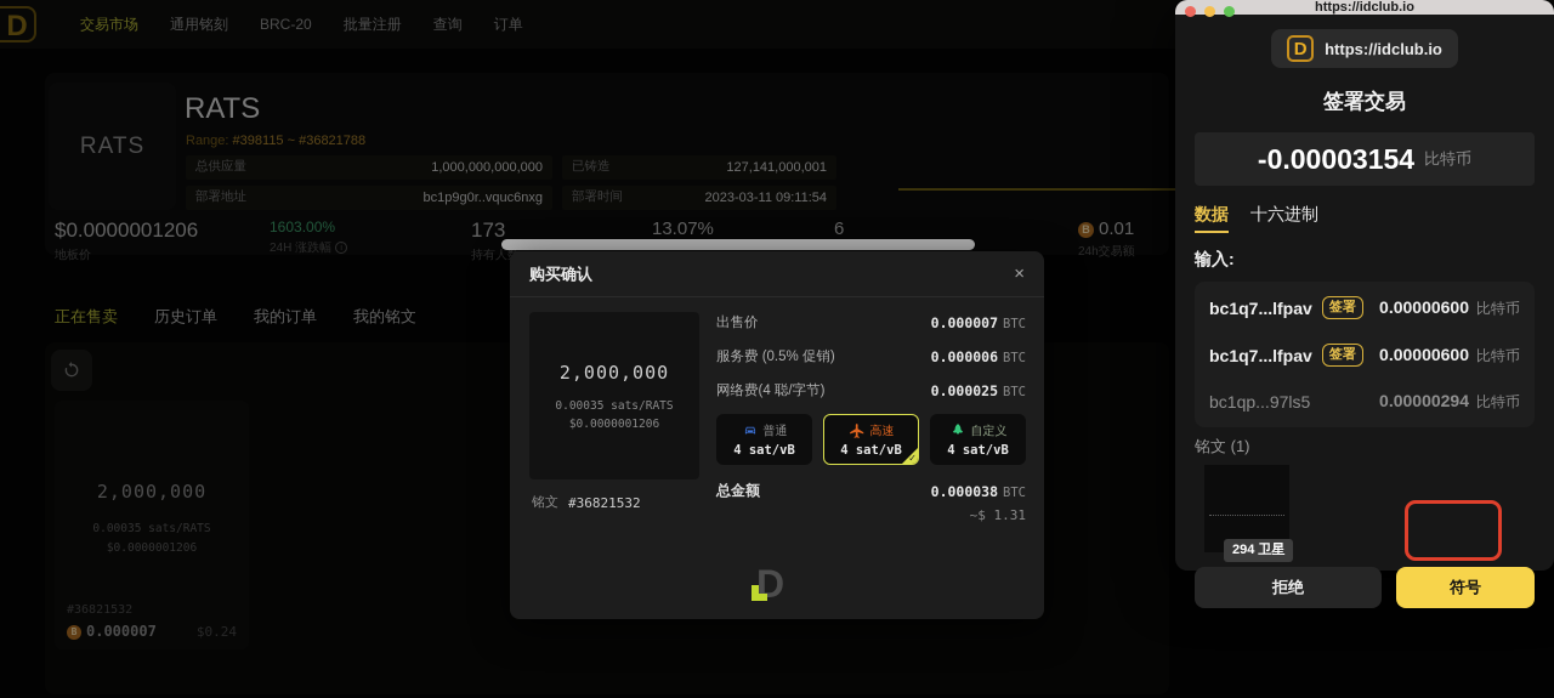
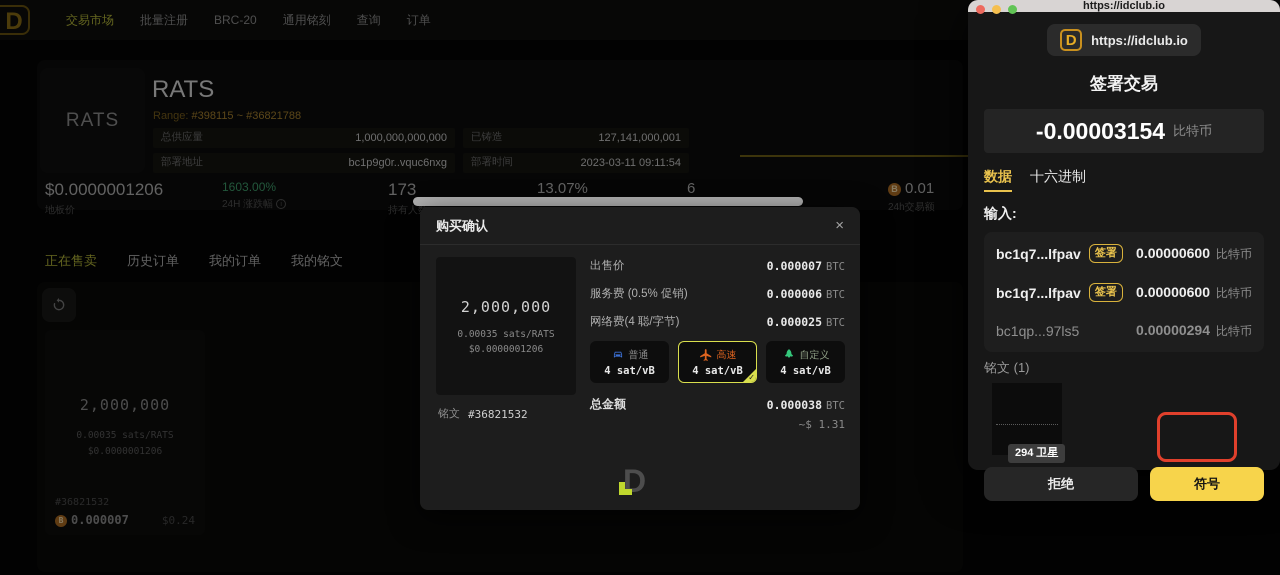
  D
  交易市场
- 通用铭刻
+ 批量注册
  BRC-20
- 批量注册
+ 通用铭刻
  查询
  订单
  RATS
  RATS
  Range: #398115 ~ #36821788
  总供应量
  1,000,000,000,000
  已铸造
  127,141,000,001
  部署地址
  bc1p9g0r..vquc6nxg
  部署时间
  2023-03-11 09:11:54
  $0.0000001206
  地板价
  1603.00%
  24H 涨跌幅
  173
  持有人
  13.07%
  6
  B 0.01
  24h交易额
  正在售卖
  历史订单
  我的订单
  我的铭文
  2,000,000
  0.00035 sats/RATS
  $0.0000001206
  #36821532
  B 0.000007
  $0.24
  购买确认
  ×
  2,000,000
  0.00035 sats/RATS
  $0.0000001206
  铭文
  #36821532
  出售价
  0.000007 BTC
  服务费 (0.5% 促销)
  0.000006 BTC
  网络费(4 聪/字节)
  0.000025 BTC
  普通
  4 sat/vB
  高速
  4 sat/vB
  ✓
  自定义
  4 sat/vB
  总金额
  0.000038 BTC
  ~$ 1.31
  D
  https://idclub.io
  D
  https://idclub.io
  签署交易
  -0.00003154
  比特币
  数据
  十六进制
  输入:
  bc1q7...lfpav
  签署
  0.00000600 比特币
  bc1q7...lfpav
  签署
  0.00000600 比特币
  bc1qp...97ls5
  0.00000294 比特币
  铭文 (1)
  294 卫星
  拒绝
  符号
